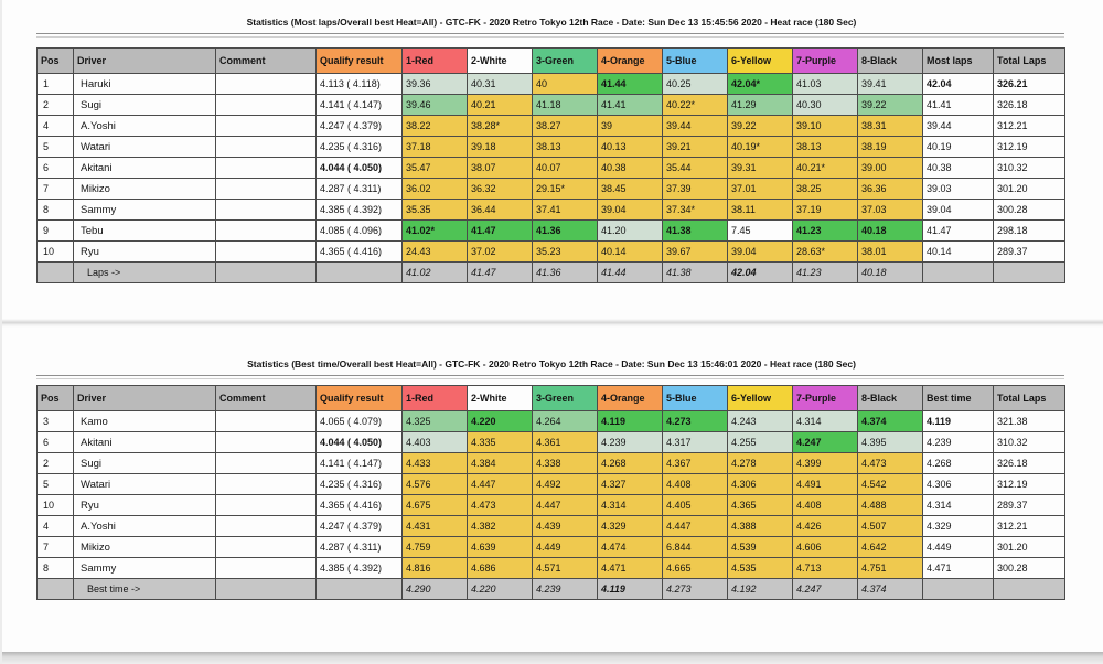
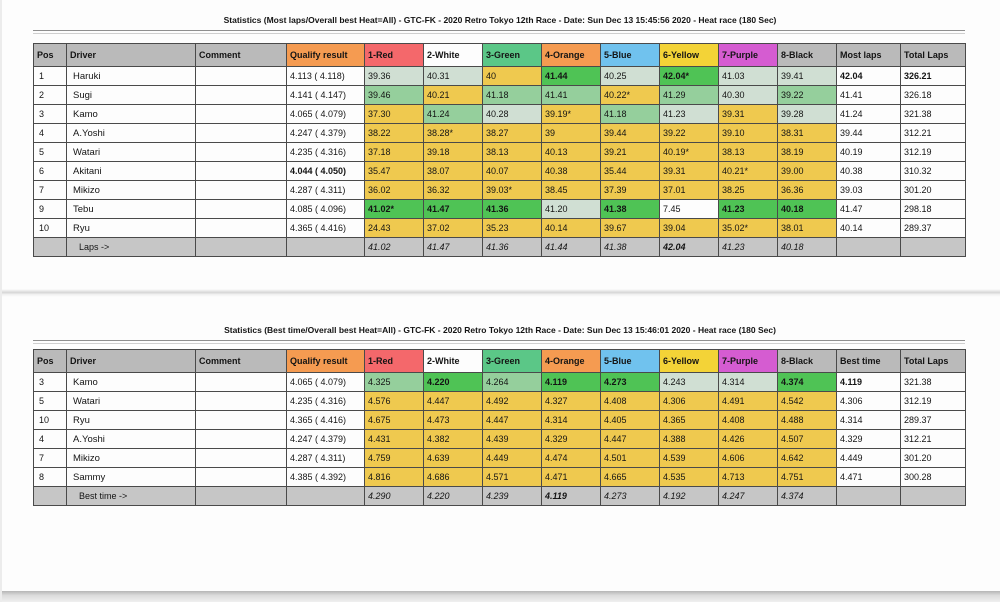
  Statistics (Most laps/Overall best Heat=All) - GTC-FK - 2020 Retro Tokyo 12th Race - Date: Sun Dec 13 15:45:56 2020 - Heat race (180 Sec)
  Pos	Driver	Comment	Qualify result	1-Red	2-White	3-Green	4-Orange	5-Blue	6-Yellow	7-Purple	8-Black	Most laps	Total Laps
  1	Haruki		4.113 ( 4.118)	39.36	40.31	40	41.44	40.25	42.04*	41.03	39.41	42.04	326.21
  2	Sugi		4.141 ( 4.147)	39.46	40.21	41.18	41.41	40.22*	41.29	40.30	39.22	41.41	326.18
+ 3	Kamo		4.065 ( 4.079)	37.30	41.24	40.28	39.19*	41.18	41.23	39.31	39.28	41.24	321.38
  4	A.Yoshi		4.247 ( 4.379)	38.22	38.28*	38.27	39	39.44	39.22	39.10	38.31	39.44	312.21
  5	Watari		4.235 ( 4.316)	37.18	39.18	38.13	40.13	39.21	40.19*	38.13	38.19	40.19	312.19
  6	Akitani		4.044 ( 4.050)	35.47	38.07	40.07	40.38	35.44	39.31	40.21*	39.00	40.38	310.32
- 7	Mikizo		4.287 ( 4.311)	36.02	36.32	29.15*	38.45	37.39	37.01	38.25	36.36	39.03	301.20
+ 7	Mikizo		4.287 ( 4.311)	36.02	36.32	39.03*	38.45	37.39	37.01	38.25	36.36	39.03	301.20
- 8	Sammy		4.385 ( 4.392)	35.35	36.44	37.41	39.04	37.34*	38.11	37.19	37.03	39.04	300.28
  9	Tebu		4.085 ( 4.096)	41.02*	41.47	41.36	41.20	41.38	7.45	41.23	40.18	41.47	298.18
- 10	Ryu		4.365 ( 4.416)	24.43	37.02	35.23	40.14	39.67	39.04	28.63*	38.01	40.14	289.37
+ 10	Ryu		4.365 ( 4.416)	24.43	37.02	35.23	40.14	39.67	39.04	35.02*	38.01	40.14	289.37
  	Laps ->			41.02	41.47	41.36	41.44	41.38	42.04	41.23	40.18
  Statistics (Best time/Overall best Heat=All) - GTC-FK - 2020 Retro Tokyo 12th Race - Date: Sun Dec 13 15:46:01 2020 - Heat race (180 Sec)
  Pos	Driver	Comment	Qualify result	1-Red	2-White	3-Green	4-Orange	5-Blue	6-Yellow	7-Purple	8-Black	Best time	Total Laps
  3	Kamo		4.065 ( 4.079)	4.325	4.220	4.264	4.119	4.273	4.243	4.314	4.374	4.119	321.38
- 6	Akitani		4.044 ( 4.050)	4.403	4.335	4.361	4.239	4.317	4.255	4.247	4.395	4.239	310.32
- 2	Sugi		4.141 ( 4.147)	4.433	4.384	4.338	4.268	4.367	4.278	4.399	4.473	4.268	326.18
  5	Watari		4.235 ( 4.316)	4.576	4.447	4.492	4.327	4.408	4.306	4.491	4.542	4.306	312.19
  10	Ryu		4.365 ( 4.416)	4.675	4.473	4.447	4.314	4.405	4.365	4.408	4.488	4.314	289.37
  4	A.Yoshi		4.247 ( 4.379)	4.431	4.382	4.439	4.329	4.447	4.388	4.426	4.507	4.329	312.21
- 7	Mikizo		4.287 ( 4.311)	4.759	4.639	4.449	4.474	6.844	4.539	4.606	4.642	4.449	301.20
+ 7	Mikizo		4.287 ( 4.311)	4.759	4.639	4.449	4.474	4.501	4.539	4.606	4.642	4.449	301.20
  8	Sammy		4.385 ( 4.392)	4.816	4.686	4.571	4.471	4.665	4.535	4.713	4.751	4.471	300.28
  	Best time ->			4.290	4.220	4.239	4.119	4.273	4.192	4.247	4.374
